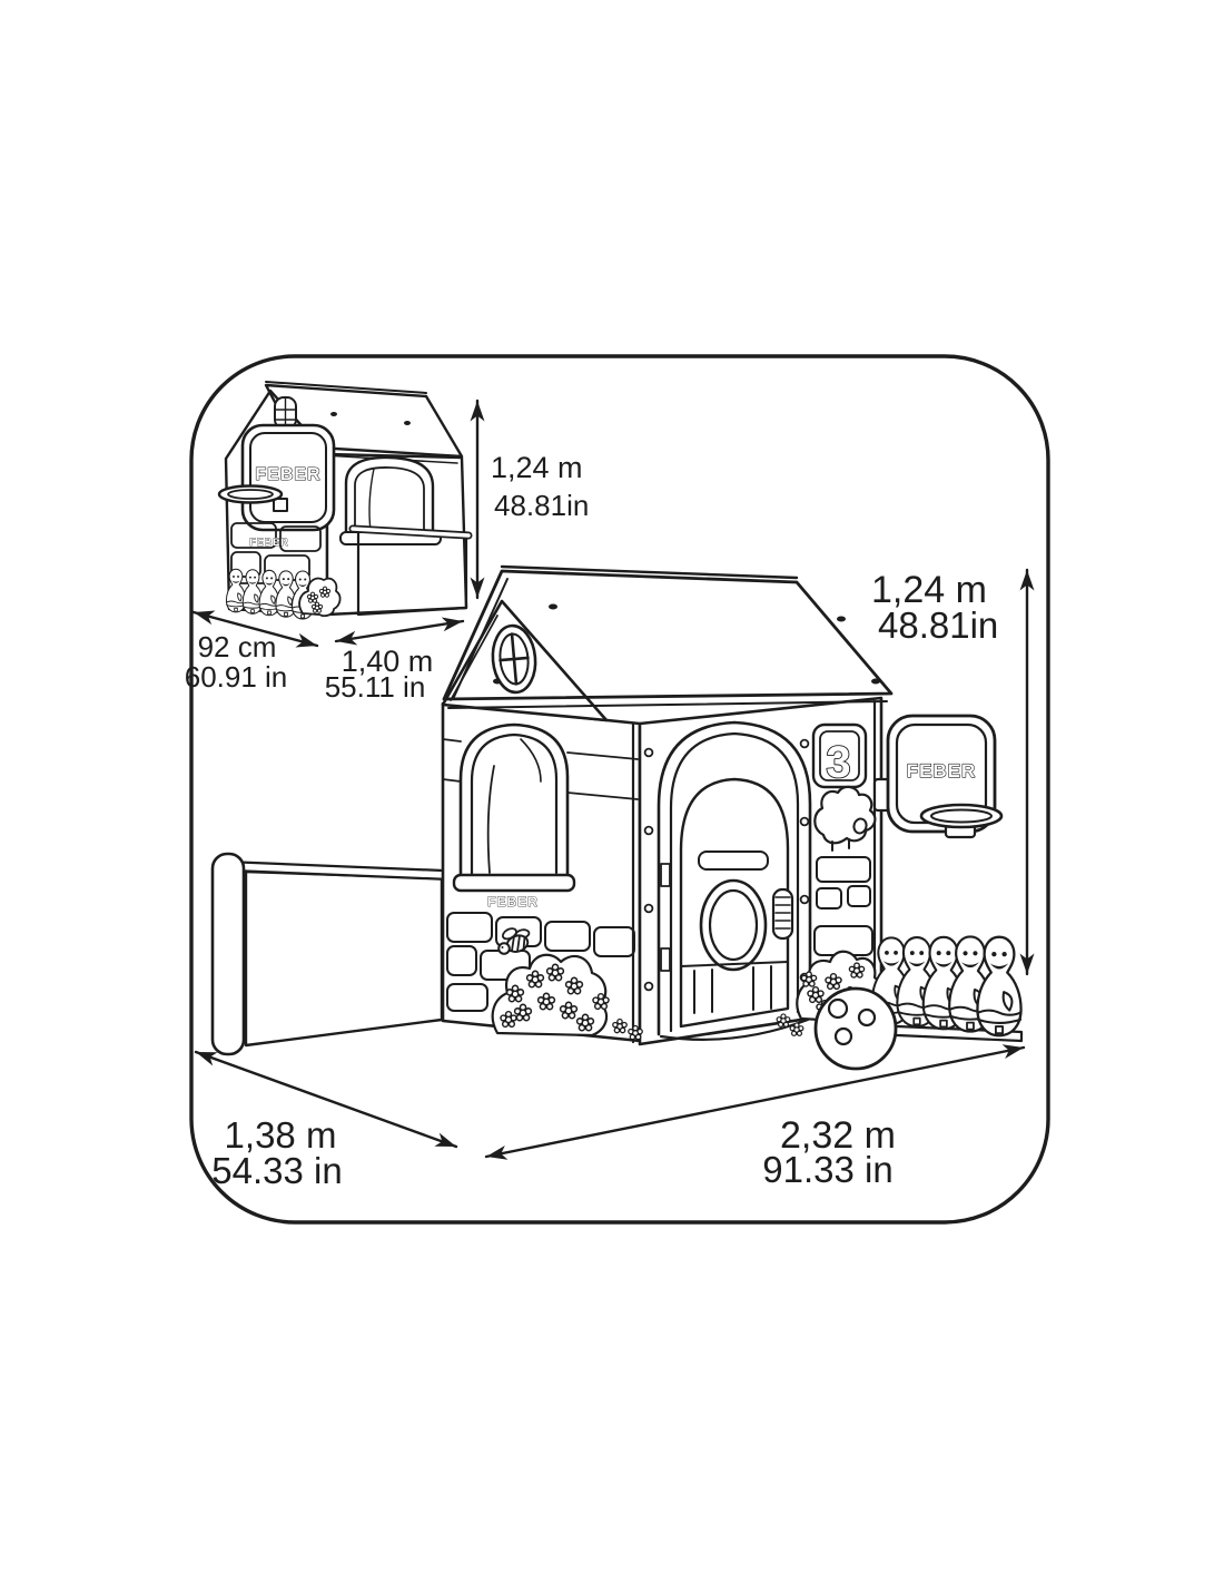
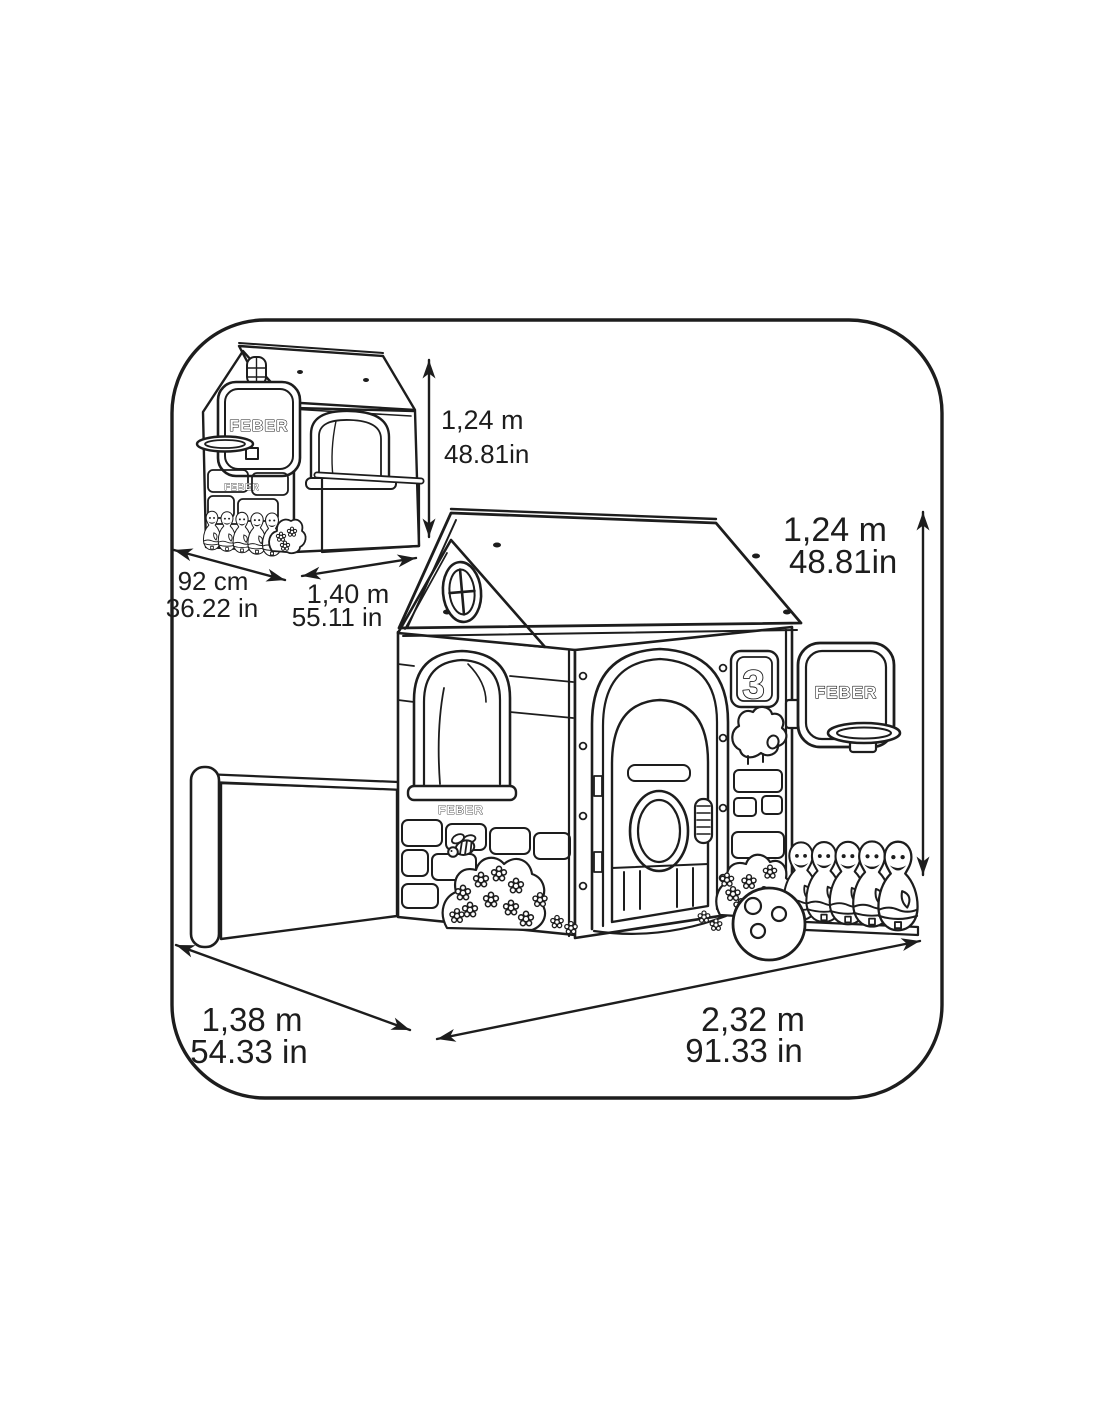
  FEBER
  FEBER
  1,24 m
  48.81in
  92 cm
- 60.91 in
+ 36.22 in
  1,40 m
  55.11 in
  FEBER
  3
  FEBER
  1,24 m
  48.81in
  1,38 m
  54.33 in
  2,32 m
  91.33 in
